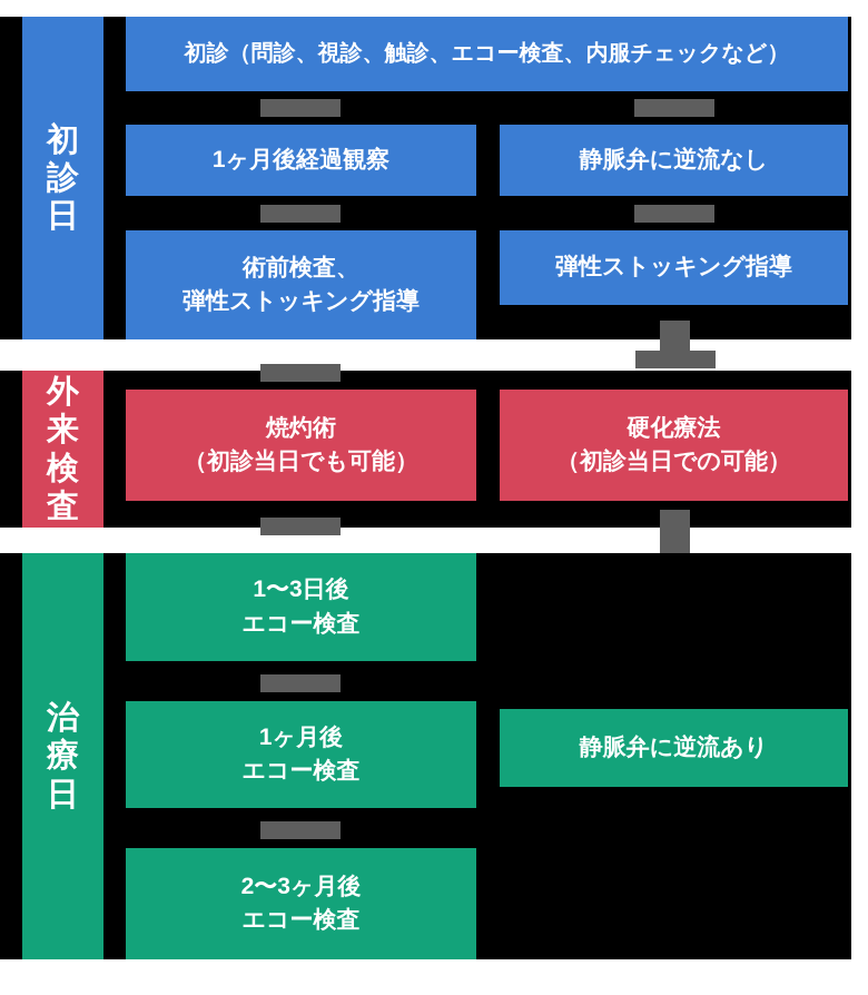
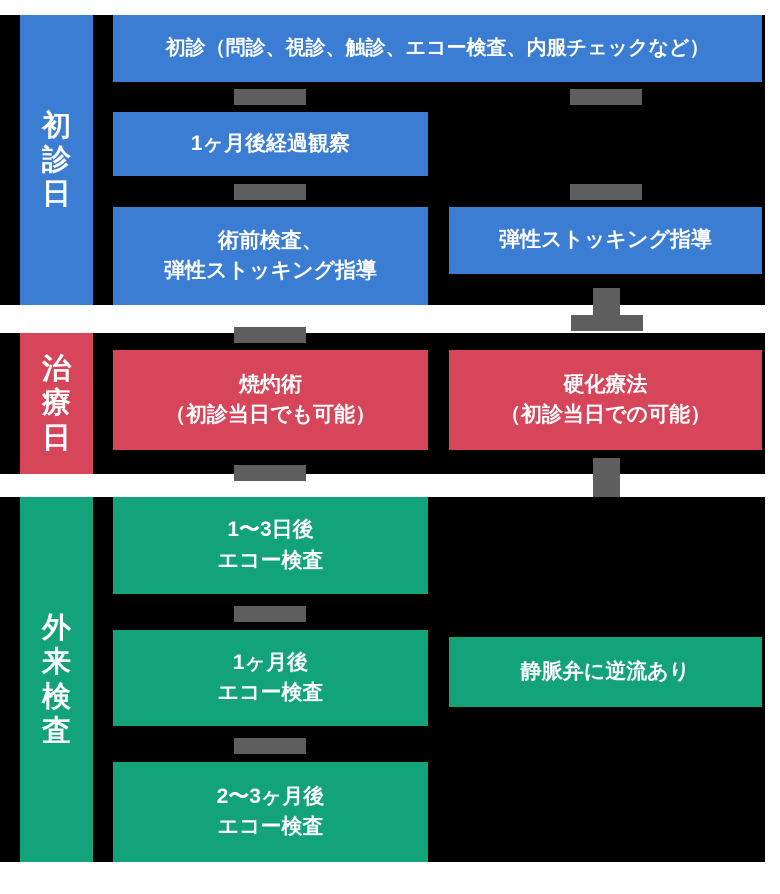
  初診日
  初診（問診、視診、触診、エコー検査、内服チェックなど）
  1ヶ月後経過観察
- 静脈弁に逆流なし
  術前検査、
  弾性ストッキング指導
  弾性ストッキング指導
- 外来検査
+ 治療日
  焼灼術
  （初診当日でも可能）
  硬化療法
  （初診当日での可能）
- 治療日
+ 外来検査
  1〜3日後
  エコー検査
  1ヶ月後
  エコー検査
  静脈弁に逆流あり
  2〜3ヶ月後
  エコー検査
